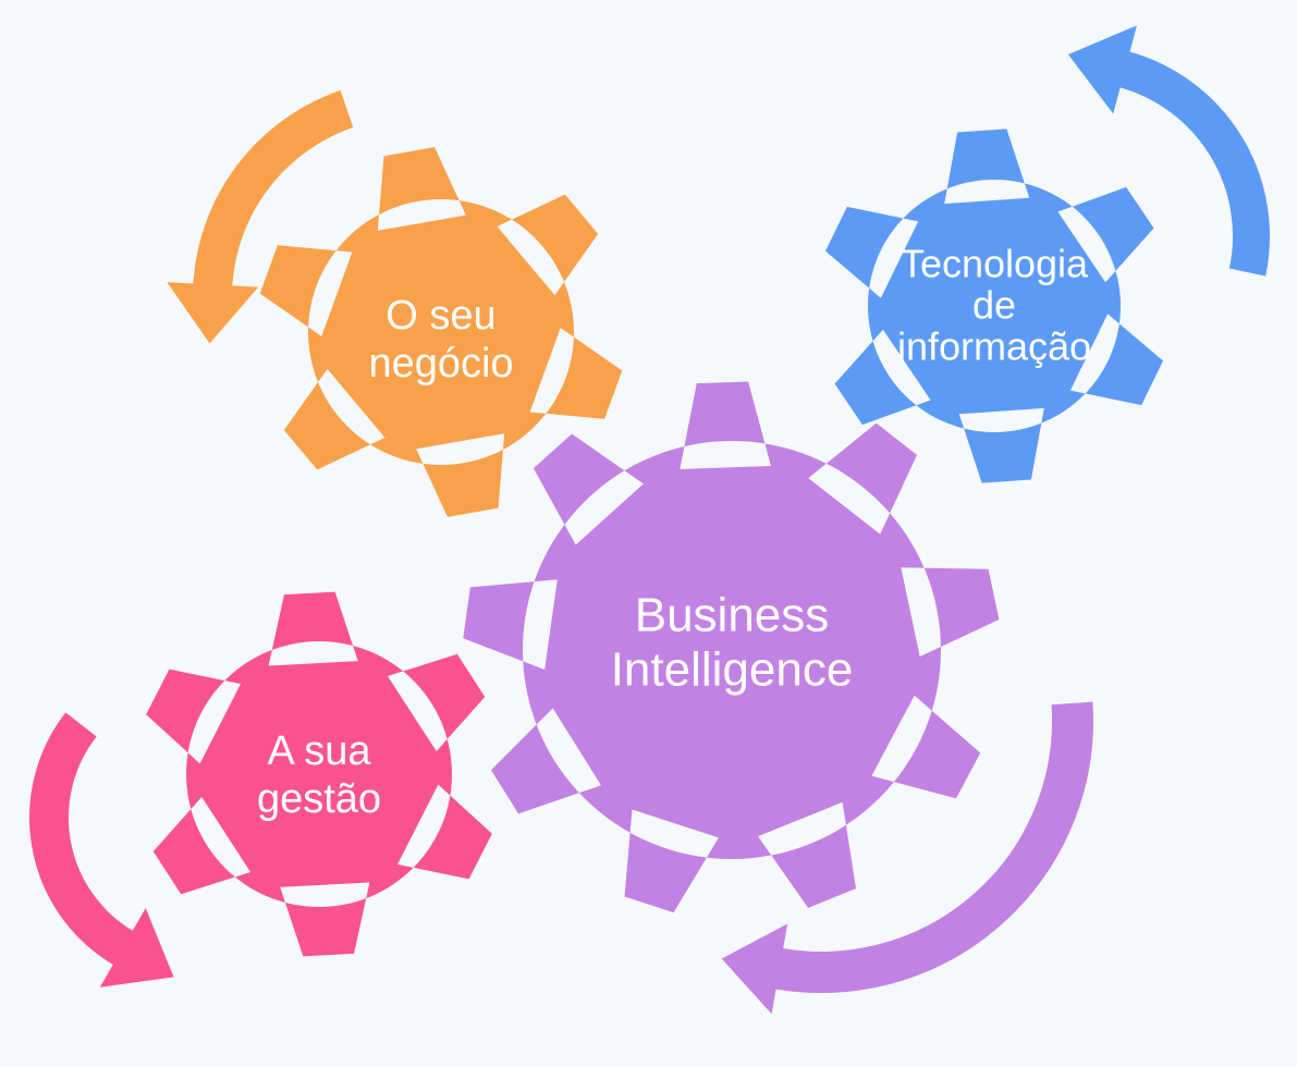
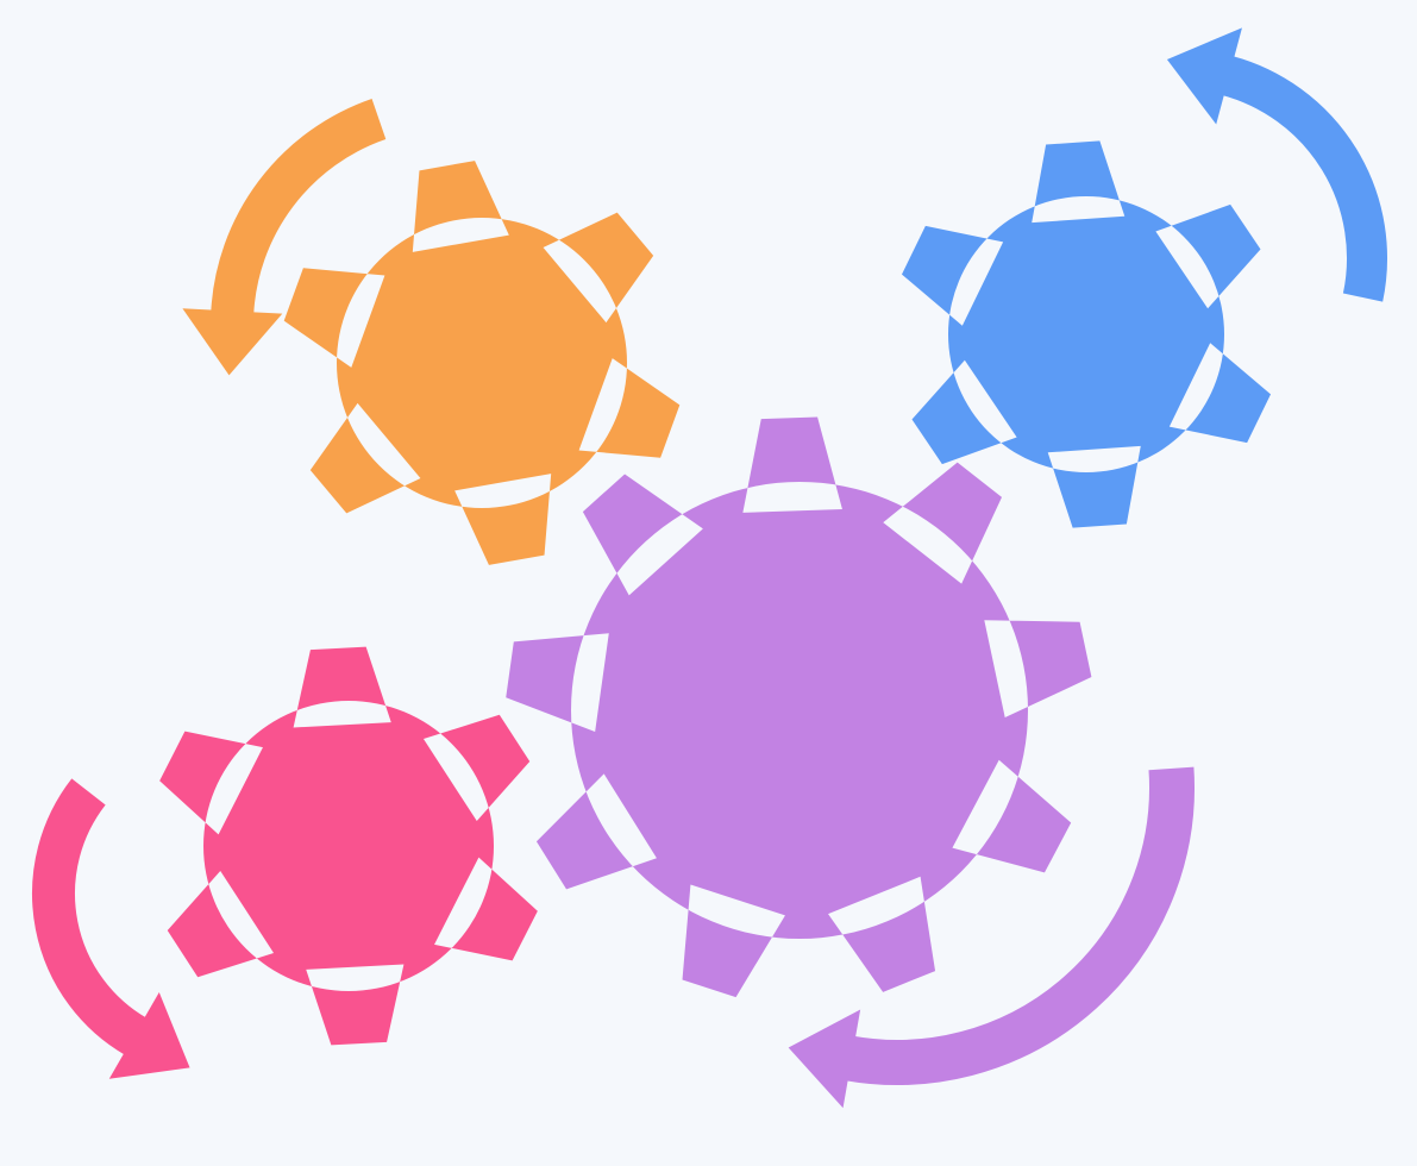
- O seu negócio
- Tecnologia de informação
- A sua gestão
- Business Intelligence
